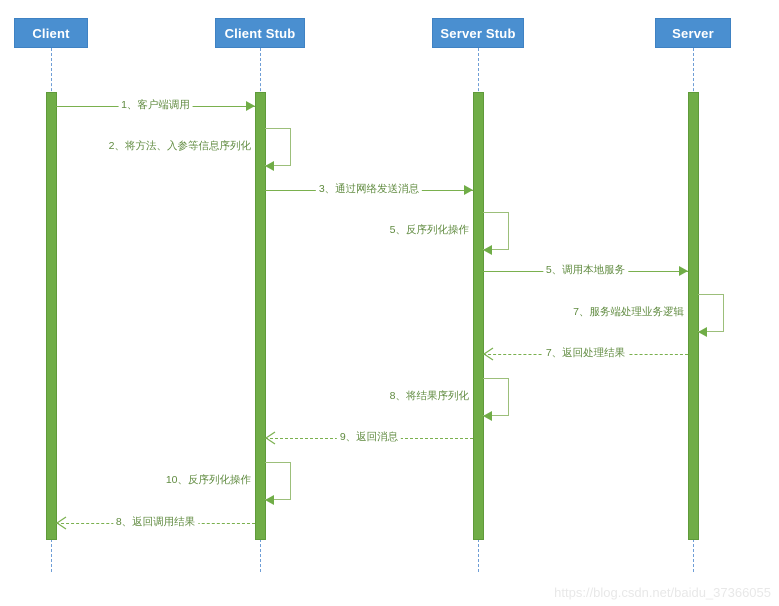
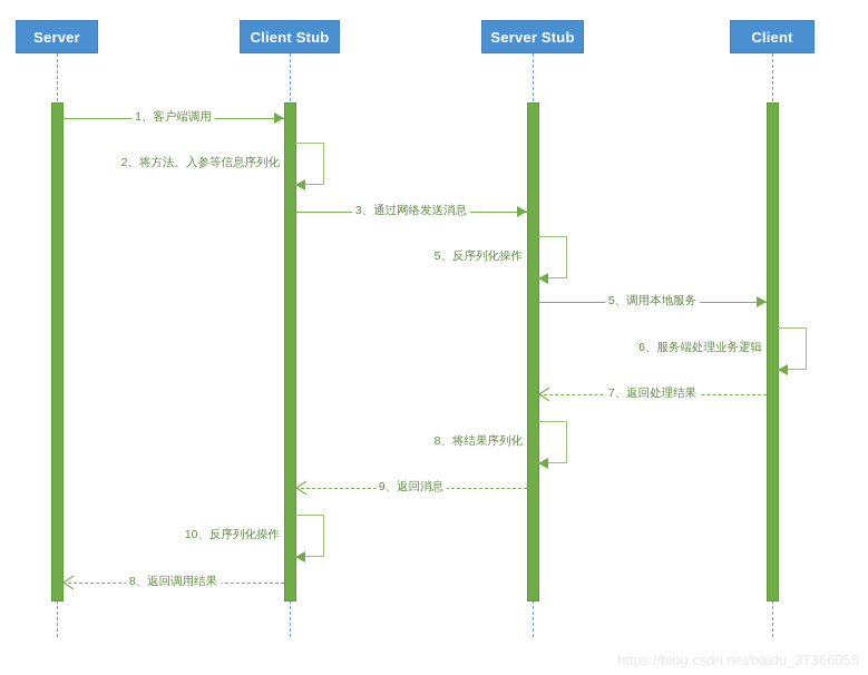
- Client
+ Server
  Client Stub
  Server Stub
- Server
+ Client
  1、客户端调用
  2、将方法、入参等信息序列化
  3、通过网络发送消息
  5、反序列化操作
  5、调用本地服务
- 7、服务端处理业务逻辑
+ 6、服务端处理业务逻辑
  7、返回处理结果
  8、将结果序列化
  9、返回消息
  10、反序列化操作
  8、返回调用结果
